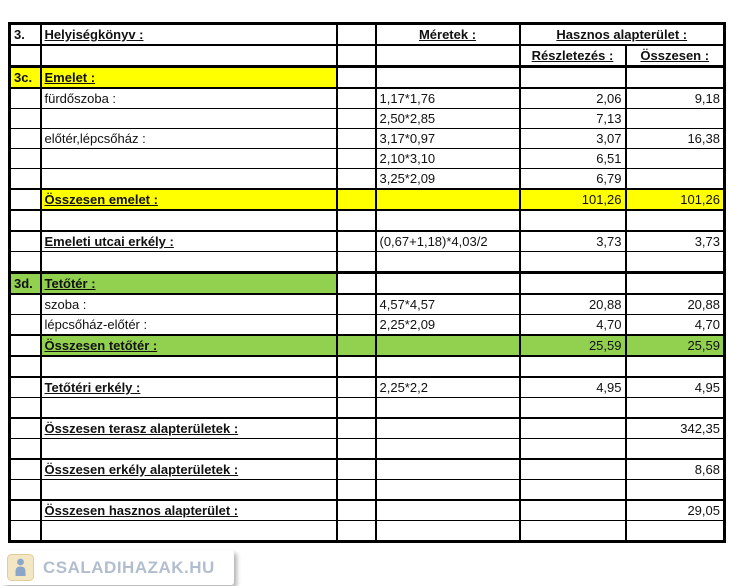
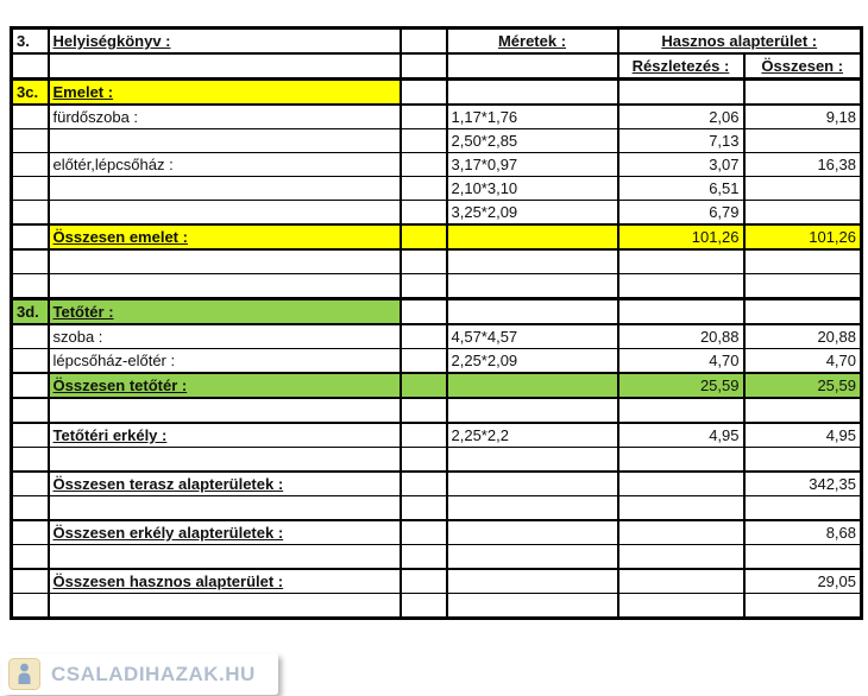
  3.	Helyiségkönyv :		Méretek :	Hasznos alapterület :
  				Részletezés :	Összesen :
  3c.	Emelet :
  	fürdőszoba :		1,17*1,76	2,06	9,18
  			2,50*2,85	7,13
  	előtér,lépcsőház :		3,17*0,97	3,07	16,38
  			2,10*3,10	6,51
  			3,25*2,09	6,79
  	Összesen emelet :			101,26	101,26
- 	Emeleti utcai erkély :		(0,67+1,18)*4,03/2	3,73	3,73
  3d.	Tetőtér :
  	szoba :		4,57*4,57	20,88	20,88
  	lépcsőház-előtér :		2,25*2,09	4,70	4,70
  	Összesen tetőtér :			25,59	25,59
  	Tetőtéri erkély :		2,25*2,2	4,95	4,95
  	Összesen terasz alapterületek :				342,35
  	Összesen erkély alapterületek :				8,68
  	Összesen hasznos alapterület :				29,05
  CSALADIHAZAK.HU
